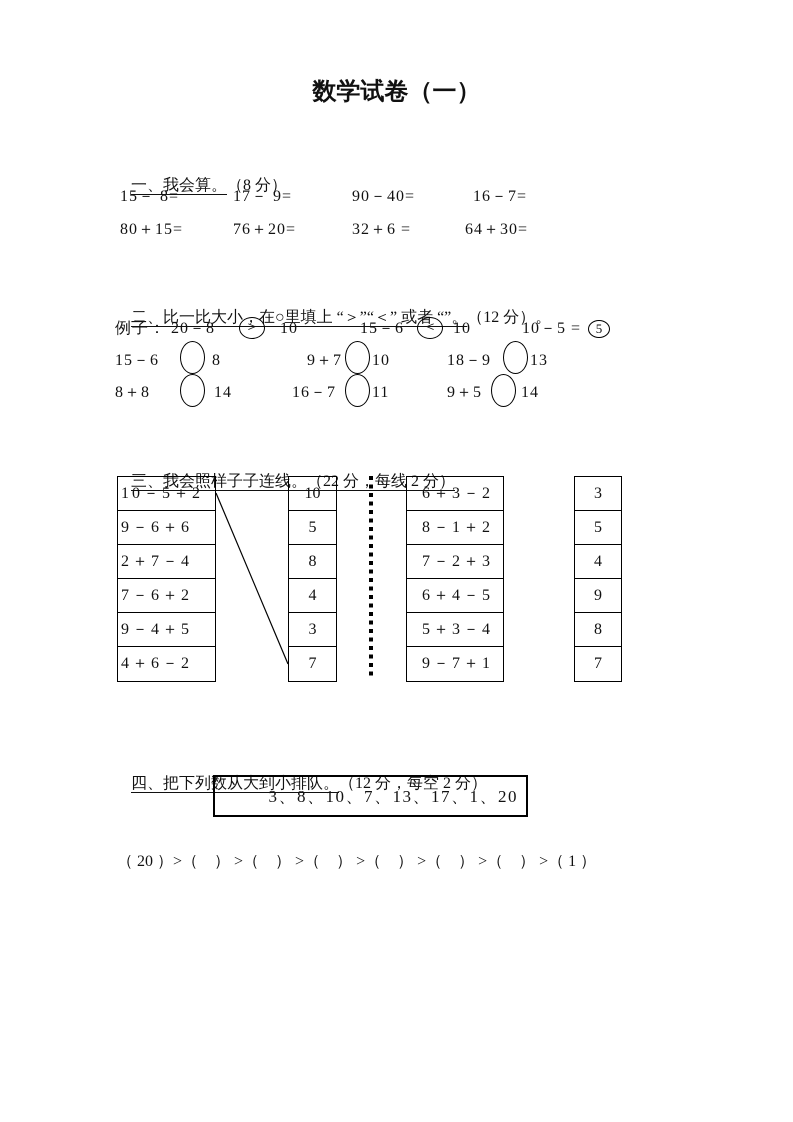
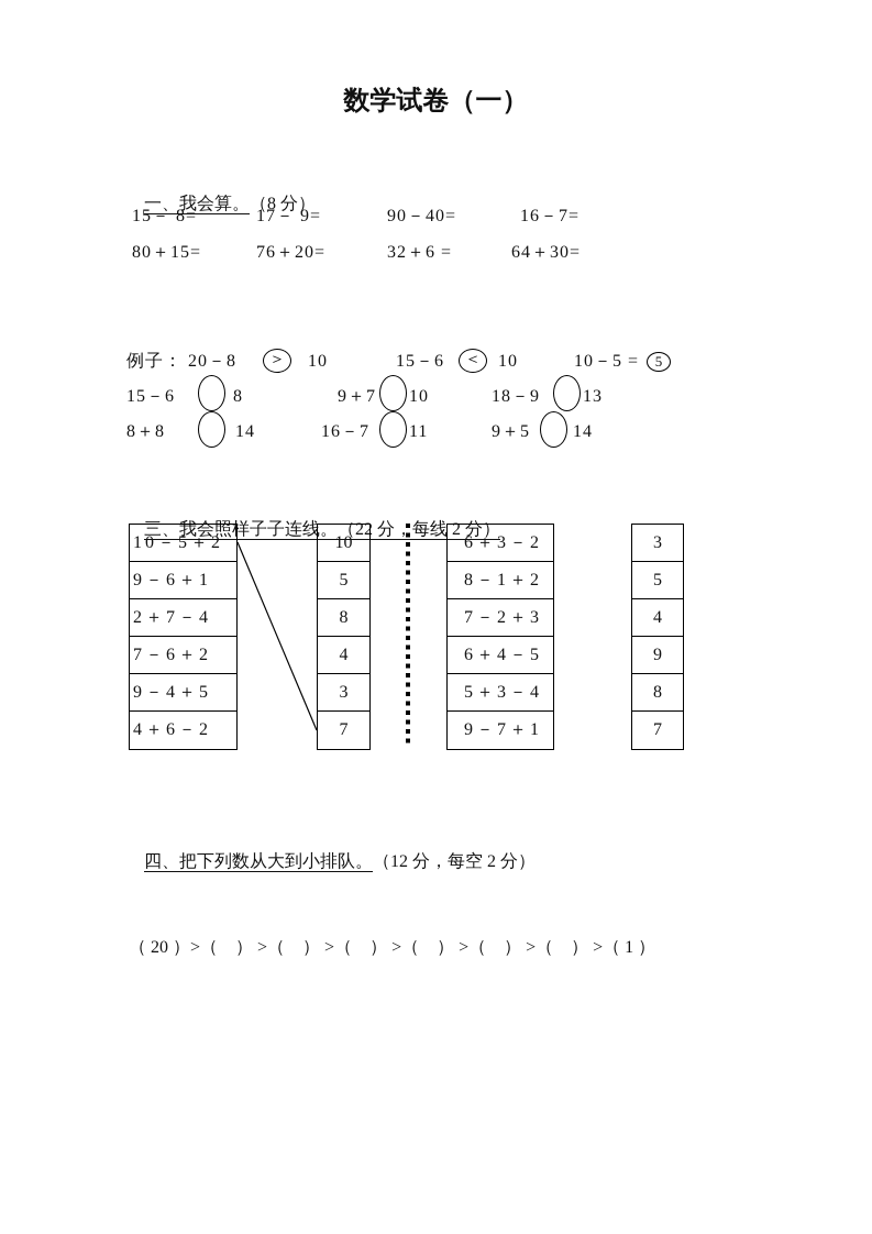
  数学试卷（一）
  一、我会算。（8 分）
  15－ 8=
  17－ 9=
  90－40=
  16－7=
  80＋15=
  76＋20=
  32＋6 =
  64＋30=
- 二、比一比大小，在○里填上 “＞”“＜” 或者 “”。（12 分）。
  例子：
  20－8
  ＞
  10
  15－6
  ＜
  10
  10－5 =
  5
  15－6
  8
  9＋7
  10
  18－9
  13
  8＋8
  14
  16－7
  11
  9＋5
  14
  三、我会照样子子连线。（22 分，每线 2 分）
  10－5＋2
- 9－6＋6
+ 9－6＋1
  2＋7－4
  7－6＋2
  9－4＋5
  4＋6－2
  10
  5
  8
  4
  3
  7
  6＋3－2
  8－1＋2
  7－2＋3
  6＋4－5
  5＋3－4
  9－7＋1
  3
  5
  4
  9
  8
  7
  四、把下列数从大到小排队。（12 分，每空 2 分）
- 3、8、10、7、13、17、1、20
  （ 20 ）>（ ） >（ ） >（ ） >（ ） >（ ） >（ ） >（ 1 ）
